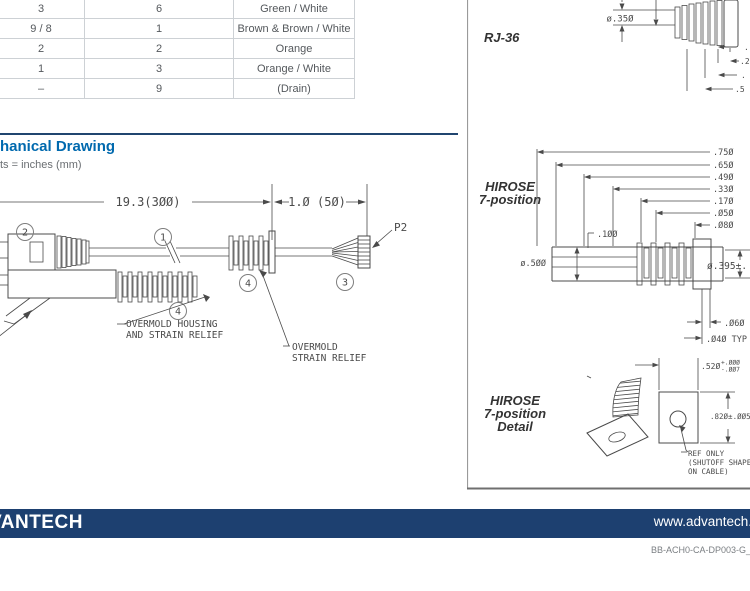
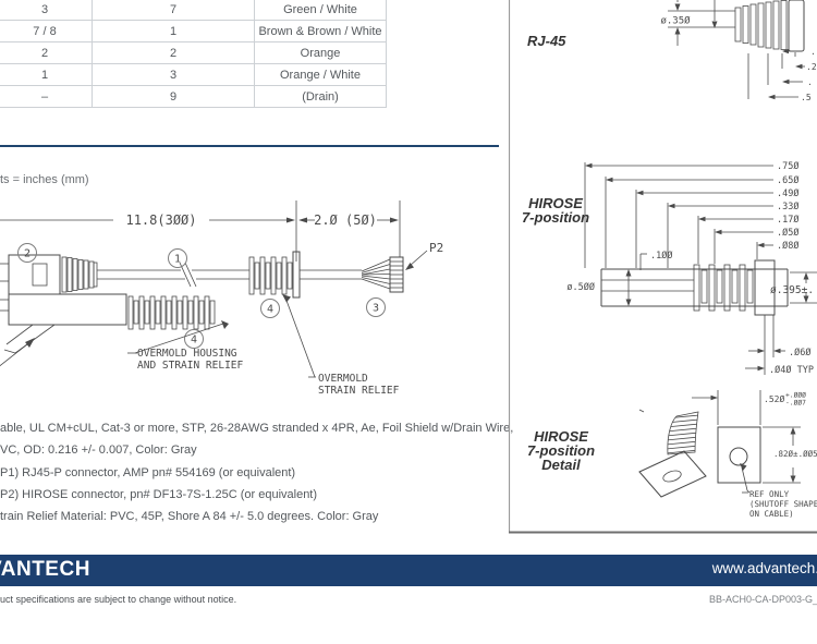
- 3	6	Green / White
+ 3	7	Green / White
- 9 / 8	1	Brown & Brown / White
+ 7 / 8	1	Brown & Brown / White
  2	2	Orange
  1	3	Orange / White
  –	9	(Drain)
- hanical Drawing
  ts = inches (mm)
- 19.3(3ØØ)
+ 11.8(3ØØ)
- 1.Ø (5Ø)
+ 2.Ø (5Ø)
  2
  1
  4
  3
  P2
  OVERMOLD
  STRAIN RELIEF
  4
  OVERMOLD HOUSING
  AND STRAIN RELIEF
+ able, UL CM+cUL, Cat-3 or more, STP, 26-28AWG stranded x 4PR, Ae, Foil Shield w/Drain Wire,
+ VC, OD: 0.216 +/- 0.007, Color: Gray
+ P1) RJ45-P connector, AMP pn# 554169 (or equivalent)
+ P2) HIROSE connector, pn# DF13-7S-1.25C (or equivalent)
+ train Relief Material: PVC, 45P, Shore A 84 +/- 5.0 degrees. Color: Gray
- RJ-36
+ RJ-45
  ø.35Ø
  .
  .2
  .
  .5
  HIROSE
  7-positio
  .75Ø
  .65Ø
  .49Ø
  .33Ø
  .17Ø
  .Ø5Ø
  .Ø8Ø
  .1ØØ
  ø.5ØØ
  ø.395±.
  .Ø6Ø
  .Ø4Ø TYP
  HIROSE
  7-position
  Detail
  .52Ø
  .82Ø±.ØØ5
  REF ONLY
  (SHUTOFF SHAPE
  ON CABLE)
  ANTECH
  www.advantech
+ uct specifications are subject to change without notice.
  BB-ACH0-CA-DP003-G_
